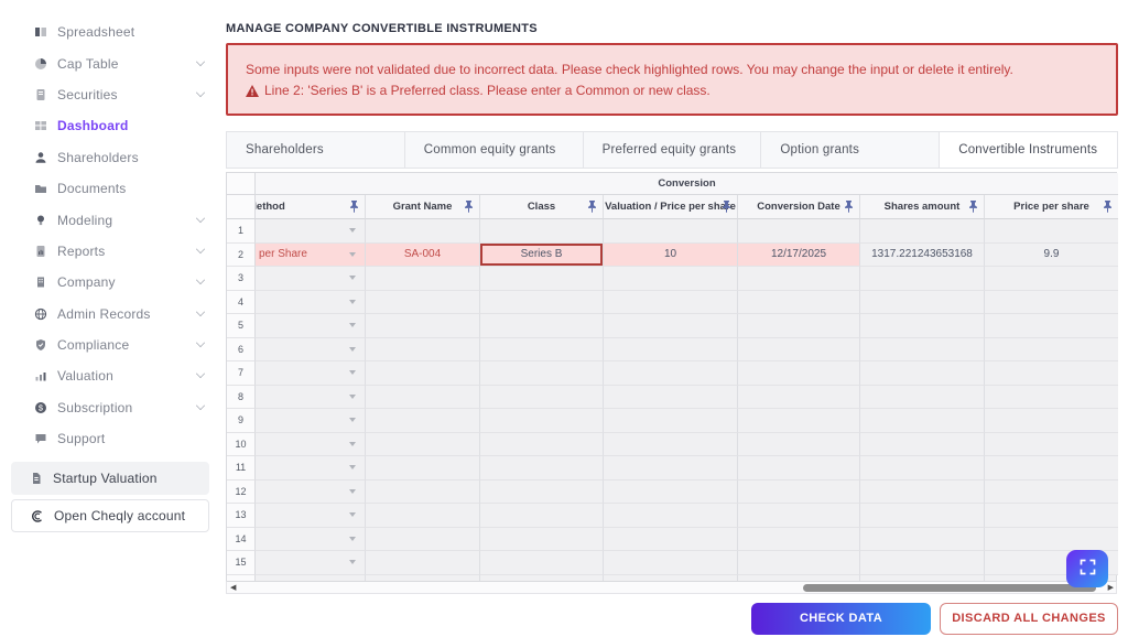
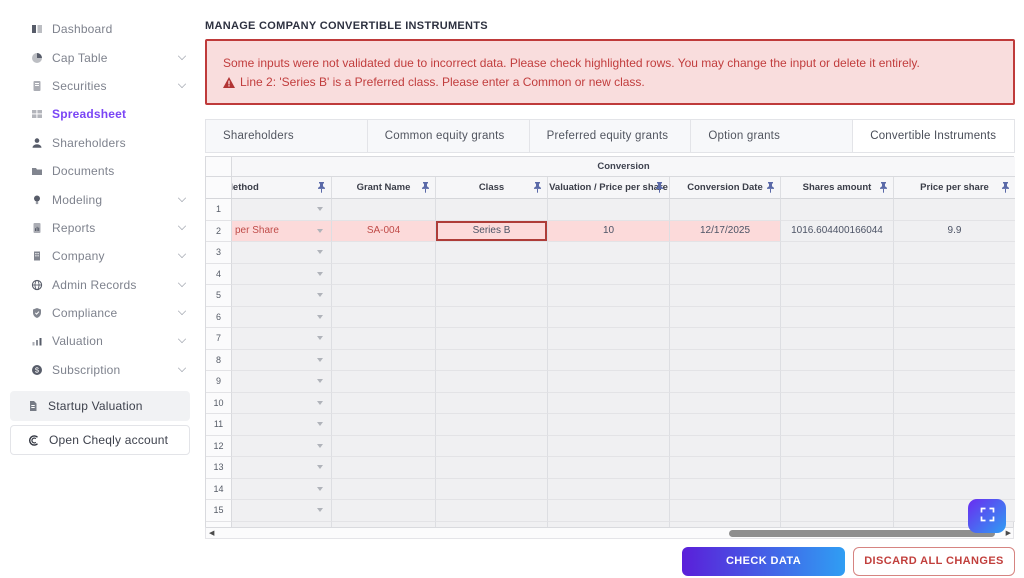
- Spreadsheet
+ Dashboard
  Cap Table
  Securities
- Dashboard
+ Spreadsheet
  Shareholders
  Documents
  Modeling
  Reports
  Company
  Admin Records
  Compliance
  Valuation
  $
  Subscription
- Support
  Startup Valuation
  Open Cheqly account
  MANAGE COMPANY CONVERTIBLE INSTRUMENTS
  Some inputs were not validated due to incorrect data. Please check highlighted rows. You may change the input or delete it entirely.
  Line 2: 'Series B' is a Preferred class. Please enter a Common or new class.
  Shareholders
  Common equity grants
  Preferred equity grants
  Option grants
  Convertible Instruments
  Conversion
  ethod
  Grant Name
  Class
  Valuation / Price per shae
  Conversion Date
  Shares amount
  Price per share
  1
  2
  per Share
  SA-004
  Series B
  10
  12/17/2025
- 1317.221243653168
+ 1016.604400166044
  9.9
  3
  4
  5
  6
  7
  8
  9
  10
  11
  12
  13
  14
  15
  CHECK DATA
  DISCARD ALL CHANGES
